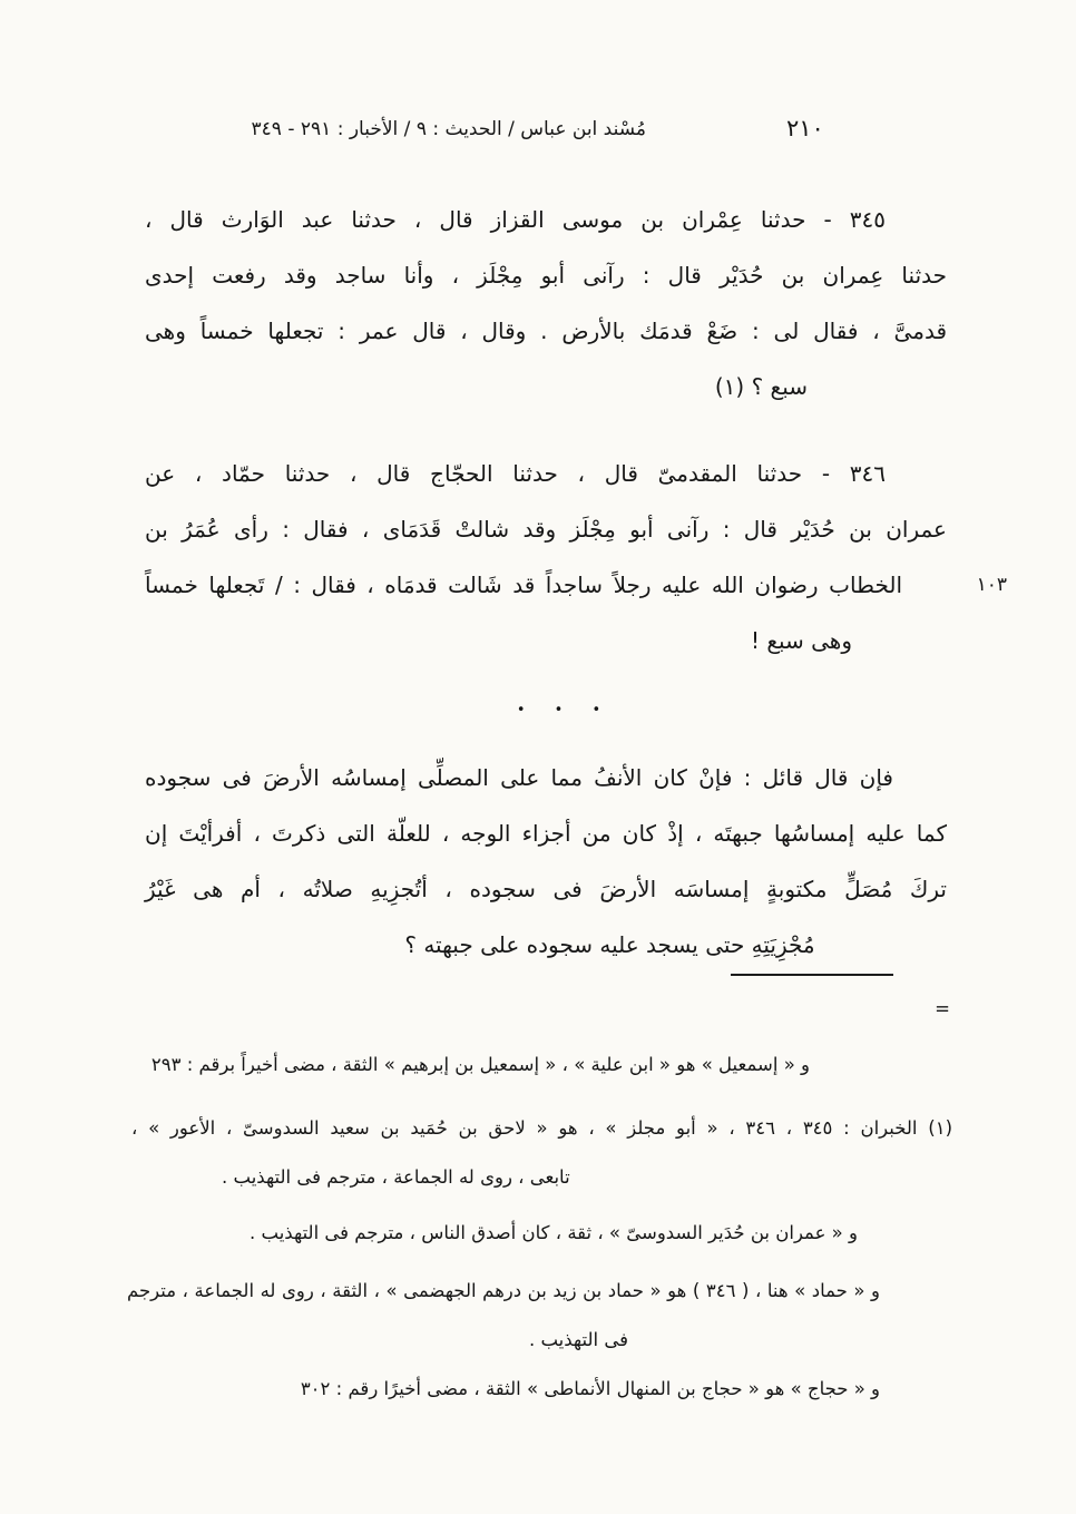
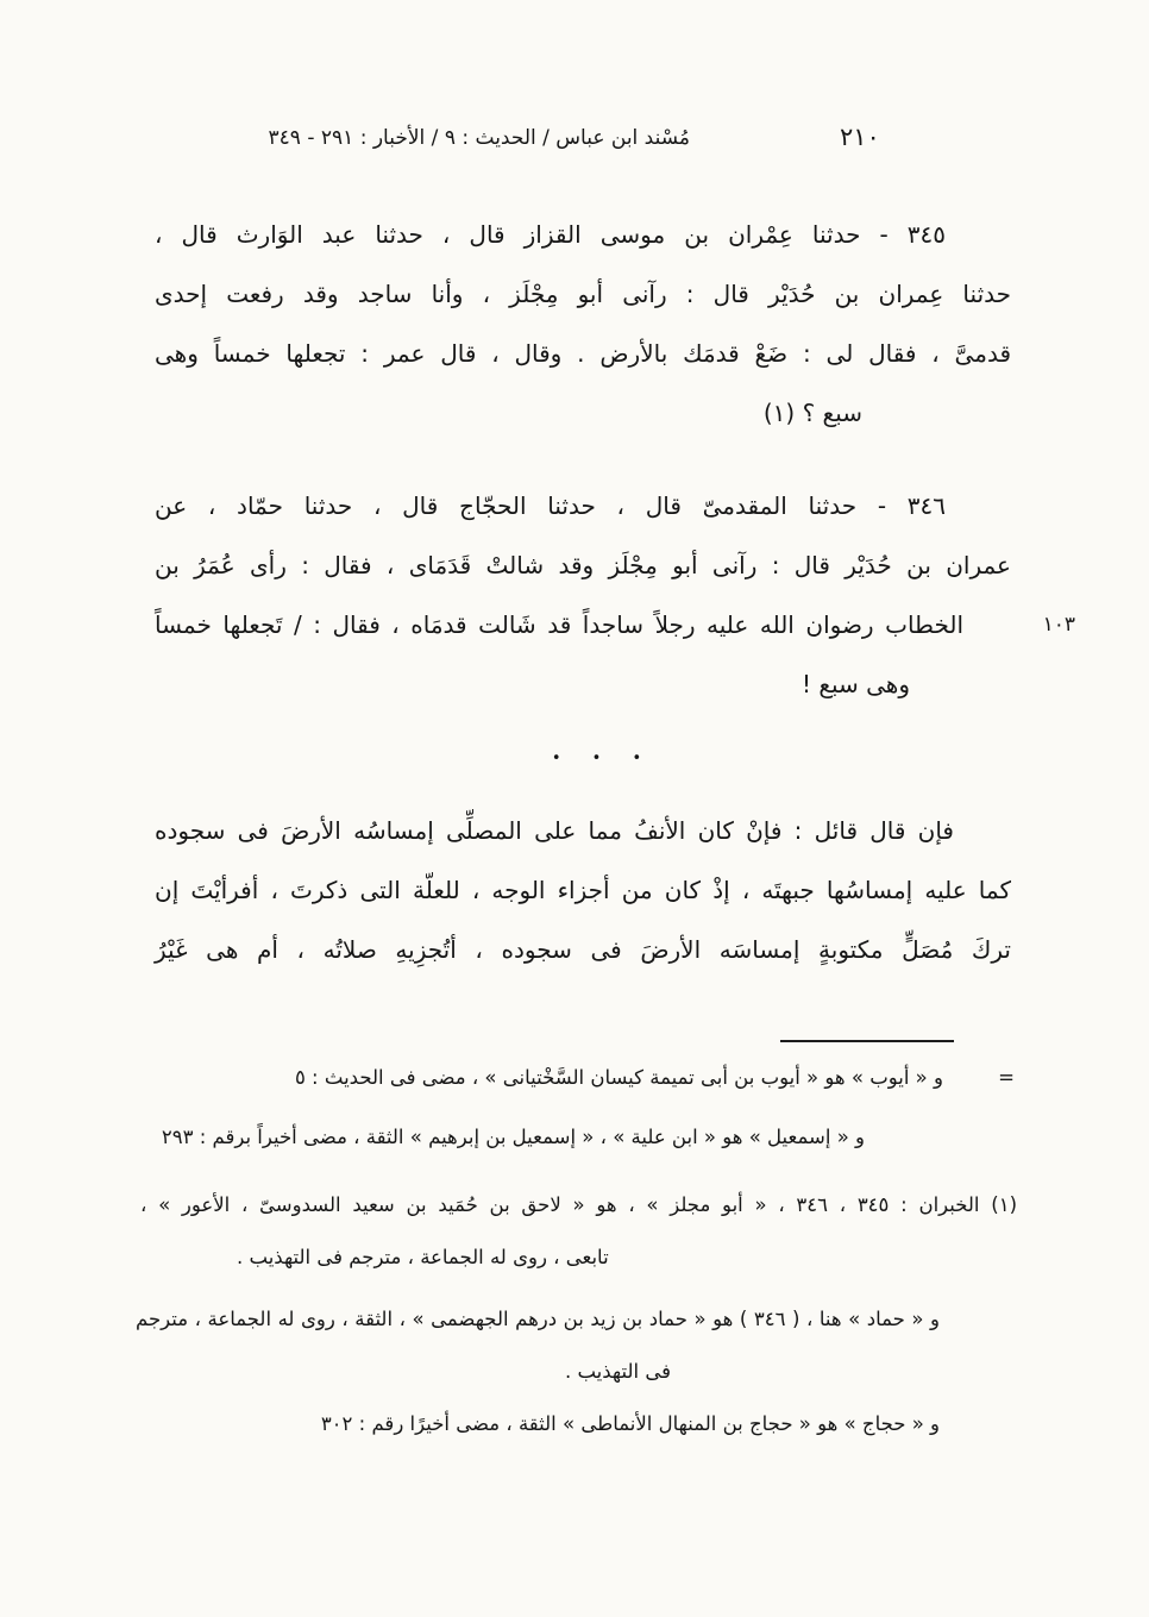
  مُسْند ابن عباس / الحديث : ٩ / الأخبار : ٢٩١ - ٣٤٩
  ٢١٠
  ٣٤٥ - حدثنا عِمْران بن موسى القزاز قال ، حدثنا عبد الوَارث قال ،
  حدثنا عِمران بن حُدَيْر قال : رآنى أبو مِجْلَز ، وأنا ساجد وقد رفعت إحدى
  قدمىَّ ، فقال لى : ضَعْ قدمَك بالأرض . وقال ، قال عمر : تجعلها خمساً وهى
  سبع ؟ (١)
  ٣٤٦ - حدثنا المقدمىّ قال ، حدثنا الحجّاج قال ، حدثنا حمّاد ، عن
  عمران بن حُدَيْر قال : رآنى أبو مِجْلَز وقد شالتْ قَدَمَاى ، فقال : رأى عُمَرُ بن
  ١٠٣
  الخطاب رضوان الله عليه رجلاً ساجداً قد شَالت قدمَاه ، فقال : / تَجعلها خمساً
  وهى سبع !
  • • •
  فإن قال قائل : فإنْ كان الأنفُ مما على المصلِّى إمساسُه الأرضَ فى سجوده
  كما عليه إمساسُها جبهتَه ، إذْ كان من أجزاء الوجه ، للعلّة التى ذكرتَ ، أفرأيْتَ إن
  تركَ مُصَلٍّ مكتوبةٍ إمساسَه الأرضَ فى سجوده ، أتُجزِيهِ صلاتُه ، أم هى غَيْرُ
- مُجْزِيَتِهِ حتى يسجد عليه سجوده على جبهته ؟
  =
+ و « أيوب » هو « أيوب بن أبى تميمة كيسان السَّخْتيانى » ، مضى فى الحديث : ٥
  و « إسمعيل » هو « ابن علية » ، « إسمعيل بن إبرهيم » الثقة ، مضى أخيراً برقم : ٢٩٣
  (١) الخبران : ٣٤٥ ، ٣٤٦ ، « أبو مجلز » ، هو « لاحق بن حُمَيد بن سعيد السدوسىّ ، الأعور » ،
  تابعى ، روى له الجماعة ، مترجم فى التهذيب .
- و « عمران بن حُدَير السدوسىّ » ، ثقة ، كان أصدق الناس ، مترجم فى التهذيب .
  و « حماد » هنا ، ( ٣٤٦ ) هو « حماد بن زيد بن درهم الجهضمى » ، الثقة ، روى له الجماعة ، مترجم
  فى التهذيب .
  و « حجاج » هو « حجاج بن المنهال الأنماطى » الثقة ، مضى أخيرًا رقم : ٣٠٢
